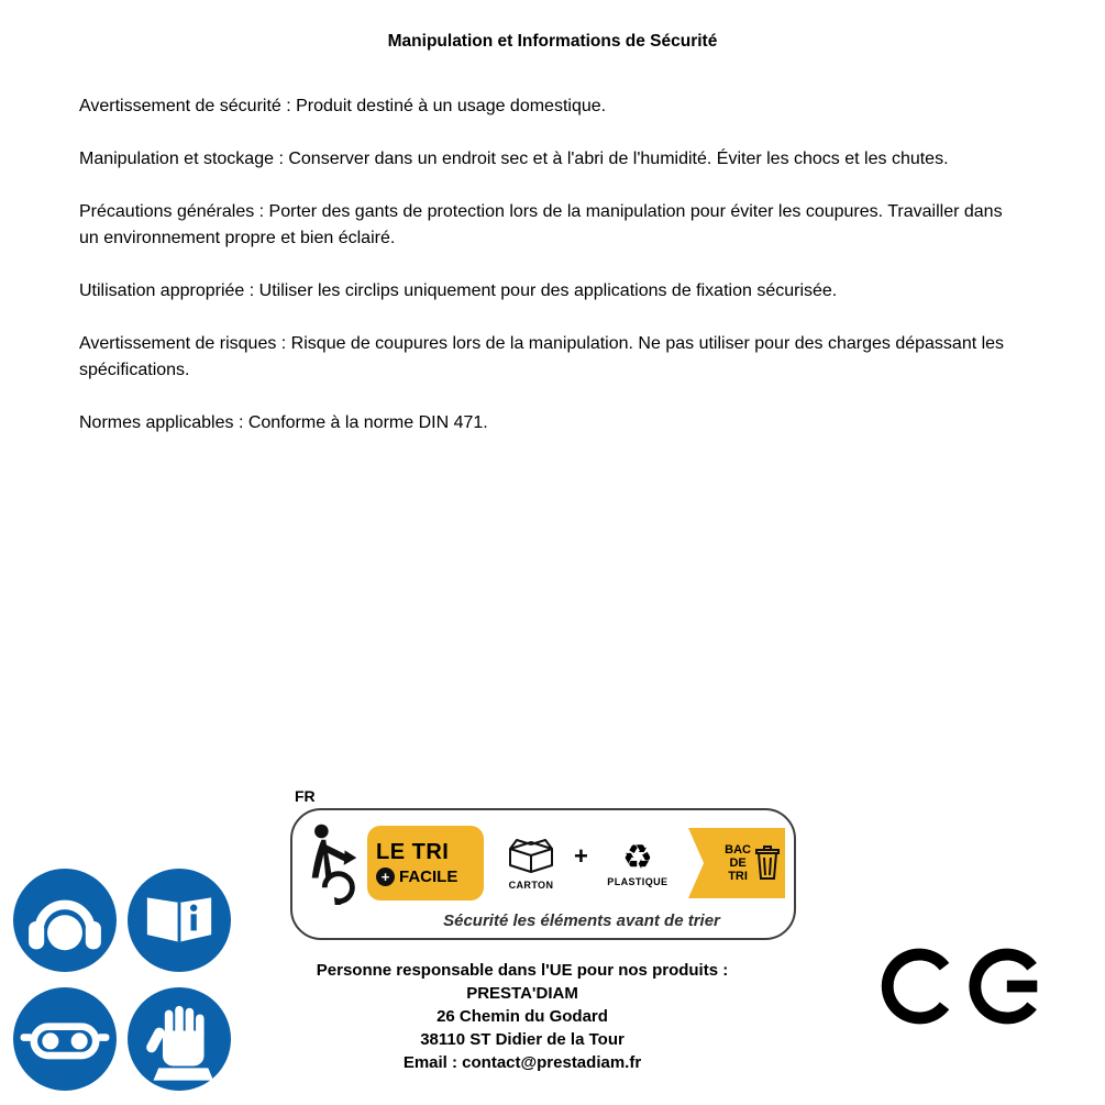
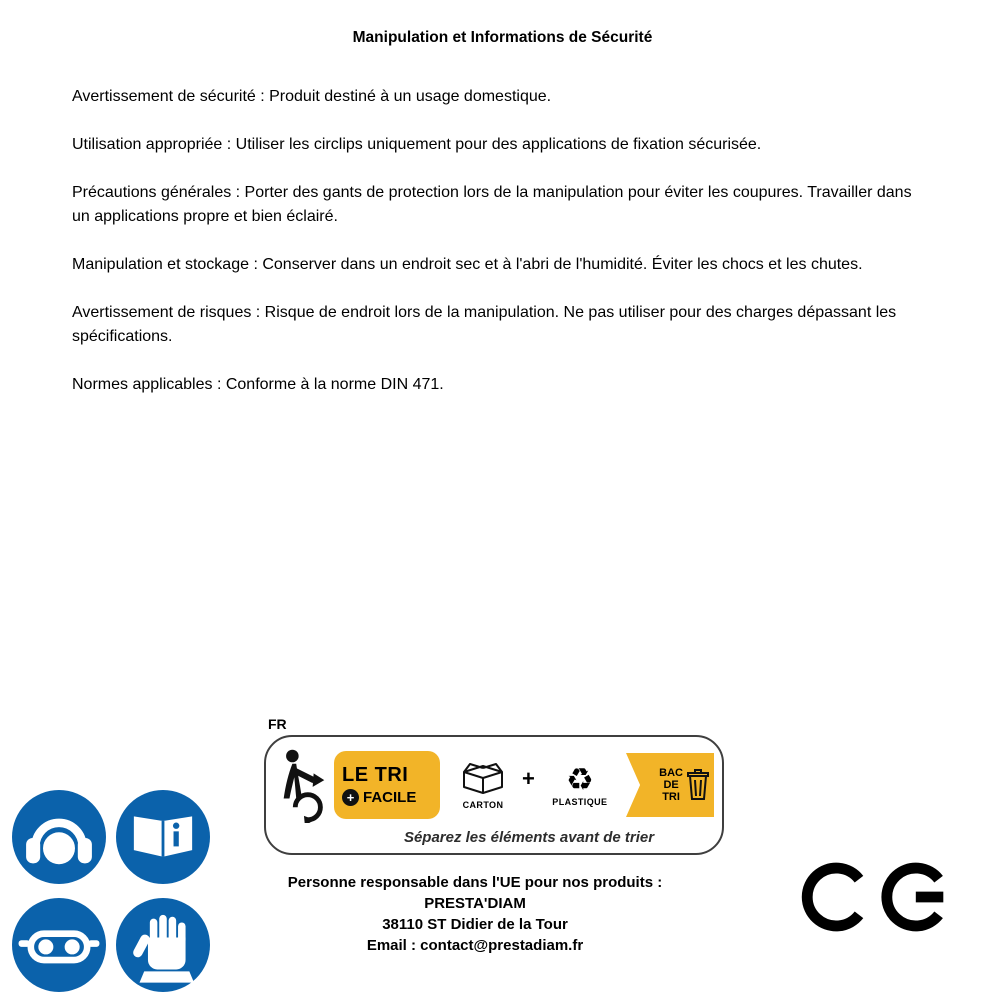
  Manipulation et Informations de Sécurité
  Avertissement de sécurité : Produit destiné à un usage domestique.
- Manipulation et stockage : Conserver dans un endroit sec et à l'abri de l'humidité. Éviter les chocs et les chutes.
+ Utilisation appropriée : Utiliser les circlips uniquement pour des applications de fixation sécurisée.
- Précautions générales : Porter des gants de protection lors de la manipulation pour éviter les coupures. Travailler dans un environnement propre et bien éclairé.
+ Précautions générales : Porter des gants de protection lors de la manipulation pour éviter les coupures. Travailler dans un applications propre et bien éclairé.
- Utilisation appropriée : Utiliser les circlips uniquement pour des applications de fixation sécurisée.
+ Manipulation et stockage : Conserver dans un endroit sec et à l'abri de l'humidité. Éviter les chocs et les chutes.
- Avertissement de risques : Risque de coupures lors de la manipulation. Ne pas utiliser pour des charges dépassant les spécifications.
+ Avertissement de risques : Risque de endroit lors de la manipulation. Ne pas utiliser pour des charges dépassant les spécifications.
  Normes applicables : Conforme à la norme DIN 471.
  FR
  LE TRI
  +
  FACILE
  CARTON
  +
  ♻
  PLASTIQUE
  BAC
  DE
  TRI
- Sécurité les éléments avant de trier
+ Séparez les éléments avant de trier
  Personne responsable dans l'UE pour nos produits :
  PRESTA'DIAM
- 26 Chemin du Godard
  38110 ST Didier de la Tour
  Email : contact@prestadiam.fr
